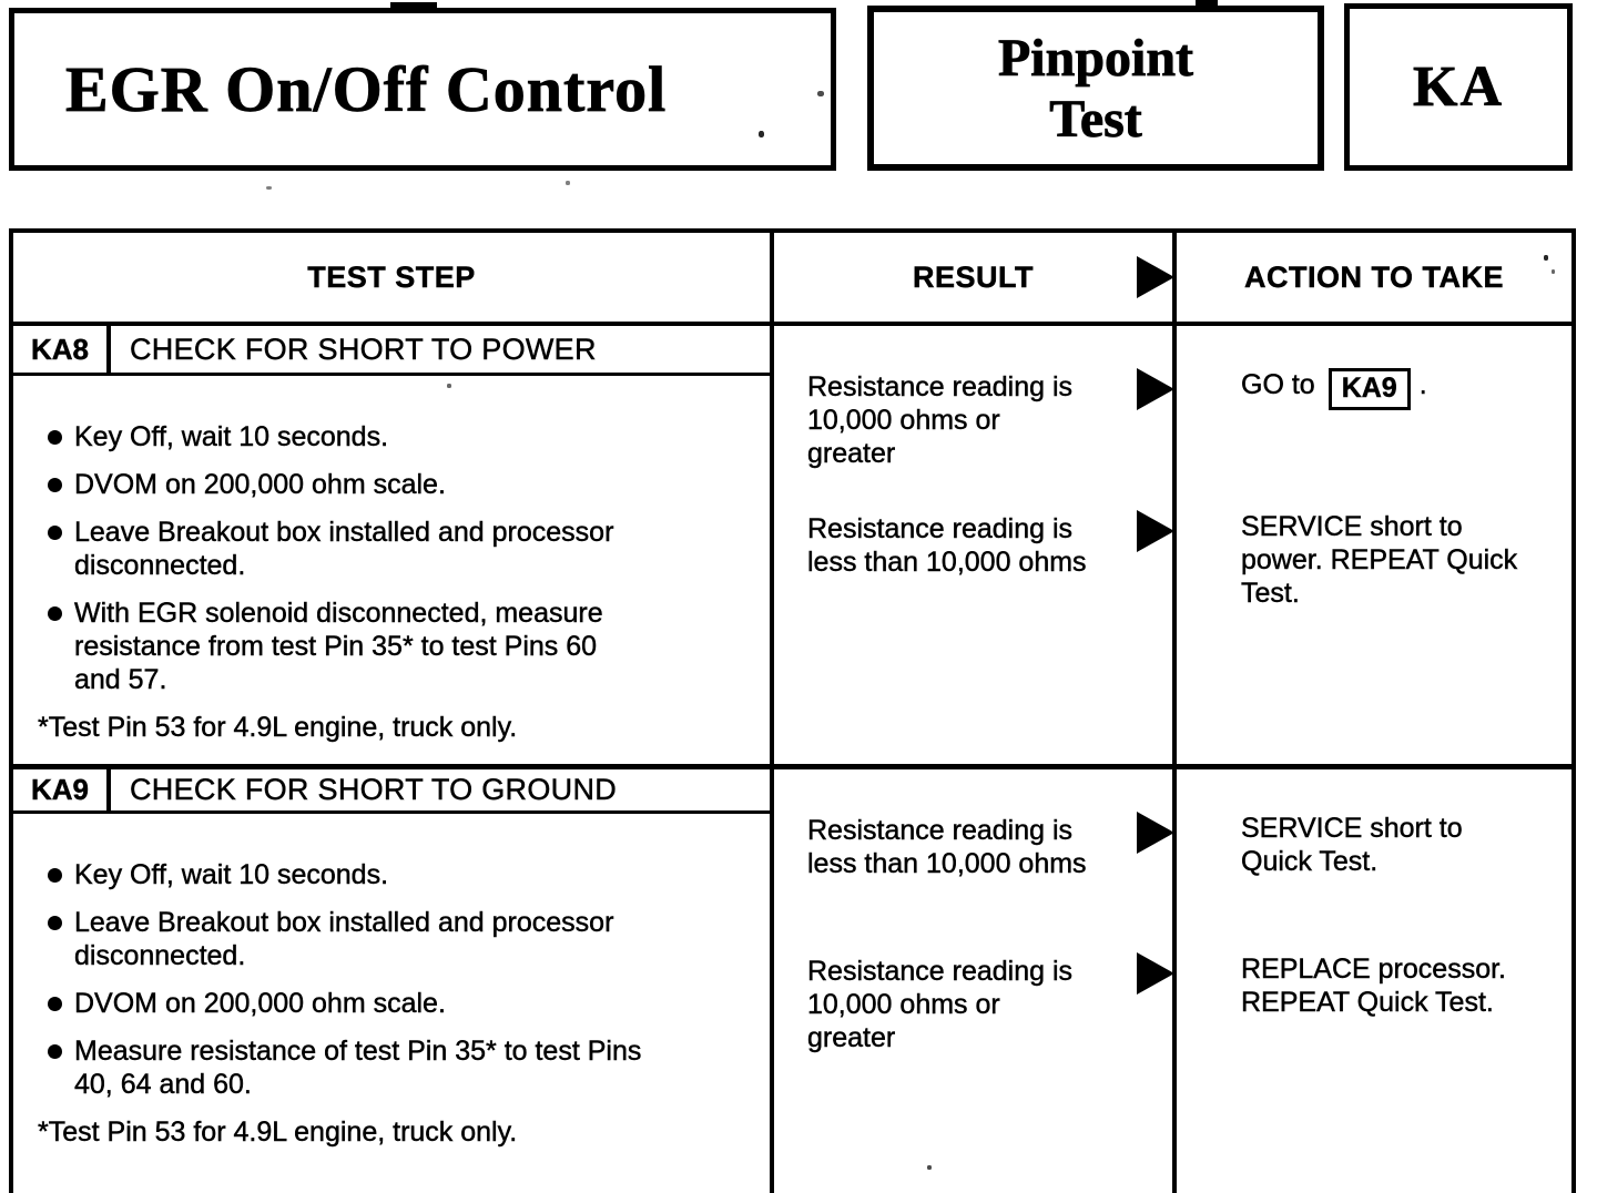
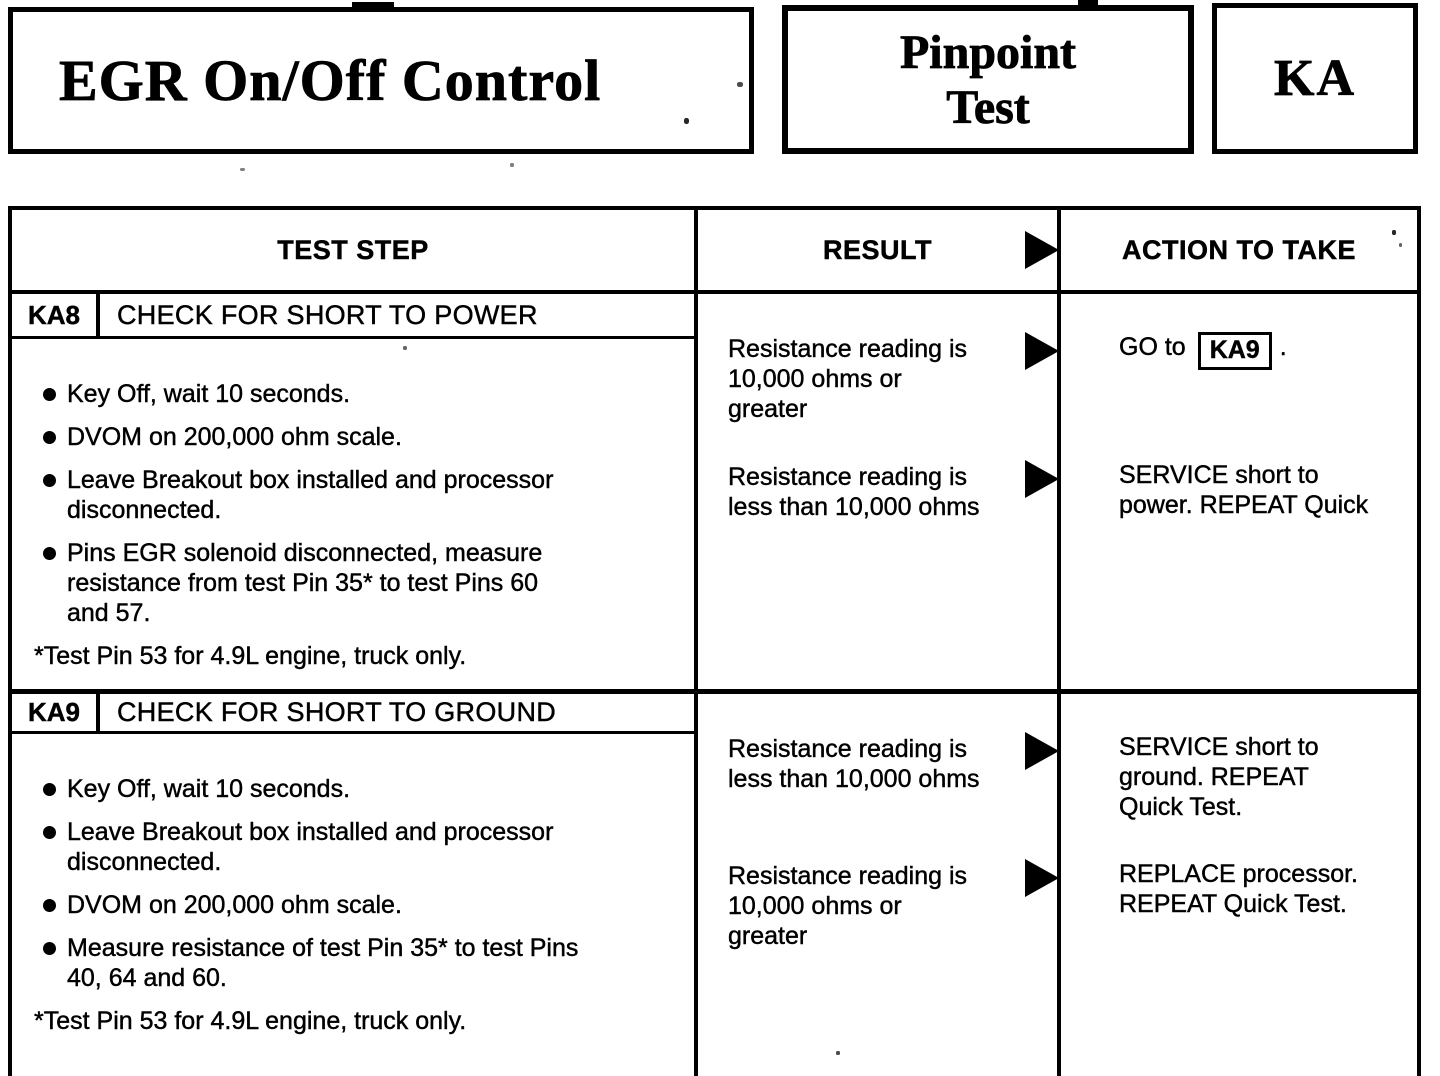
  EGR On/Off Control
  Pinpoint
  Test
  KA
  TEST STEP
  RESULT
  ACTION TO TAKE
  KA8
  CHECK FOR SHORT TO POWER
  Key Off, wait 10 seconds.
  DVOM on 200,000 ohm scale.
  Leave Breakout box installed and processor
  disconnected.
- With EGR solenoid disconnected, measure
+ Pins EGR solenoid disconnected, measure
  resistance from test Pin 35* to test Pins 60
  and 57.
  *Test Pin 53 for 4.9L engine, truck only.
  Resistance reading is
  10,000 ohms or
  greater
  Resistance reading is
  less than 10,000 ohms
  GO to
  KA9
  .
  SERVICE short to
  power. REPEAT Quick
- Test.
  KA9
  CHECK FOR SHORT TO GROUND
  Key Off, wait 10 seconds.
  Leave Breakout box installed and processor
  disconnected.
  DVOM on 200,000 ohm scale.
  Measure resistance of test Pin 35* to test Pins
  40, 64 and 60.
  *Test Pin 53 for 4.9L engine, truck only.
  Resistance reading is
  less than 10,000 ohms
  Resistance reading is
  10,000 ohms or
  greater
  SERVICE short to
+ ground. REPEAT
  Quick Test.
  REPLACE processor.
  REPEAT Quick Test.
